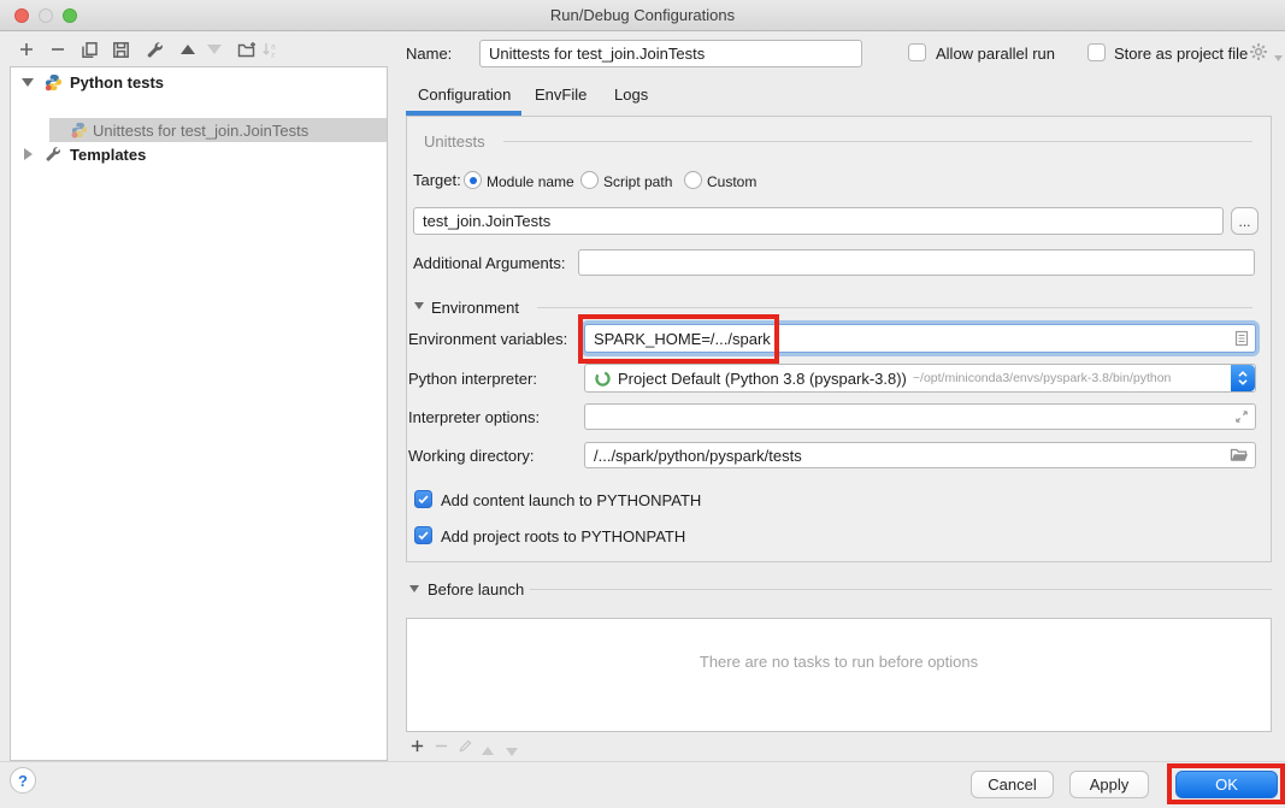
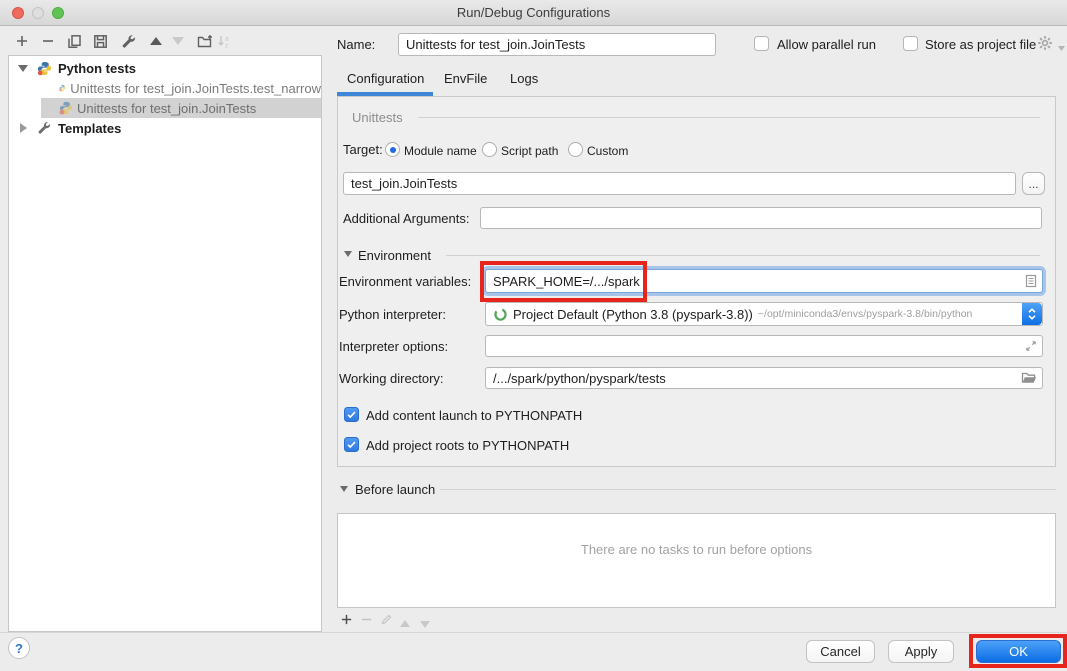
  Run/Debug Configurations
  Python tests
+ Unittests for test_join.JoinTests.test_narrow
  Unittests for test_join.JoinTests
  Templates
  Name:
  Unittests for test_join.JoinTests
  Allow parallel run
  Store as project file
  Configuration
  EnvFile
  Logs
  Unittests
  Target:
  Module name
  Script path
  Custom
  test_join.JoinTests
  ...
  Additional Arguments:
  Environment
  Environment variables:
  SPARK_HOME=/.../spark
  Python interpreter:
  Project Default (Python 3.8 (pyspark-3.8))
  ~/opt/miniconda3/envs/pyspark-3.8/bin/python
  Interpreter options:
  Working directory:
  /.../spark/python/pyspark/tests
  Add content launch to PYTHONPATH
  Add project roots to PYTHONPATH
  Before launch
  There are no tasks to run before options
  ?
  Cancel
  Apply
  OK
